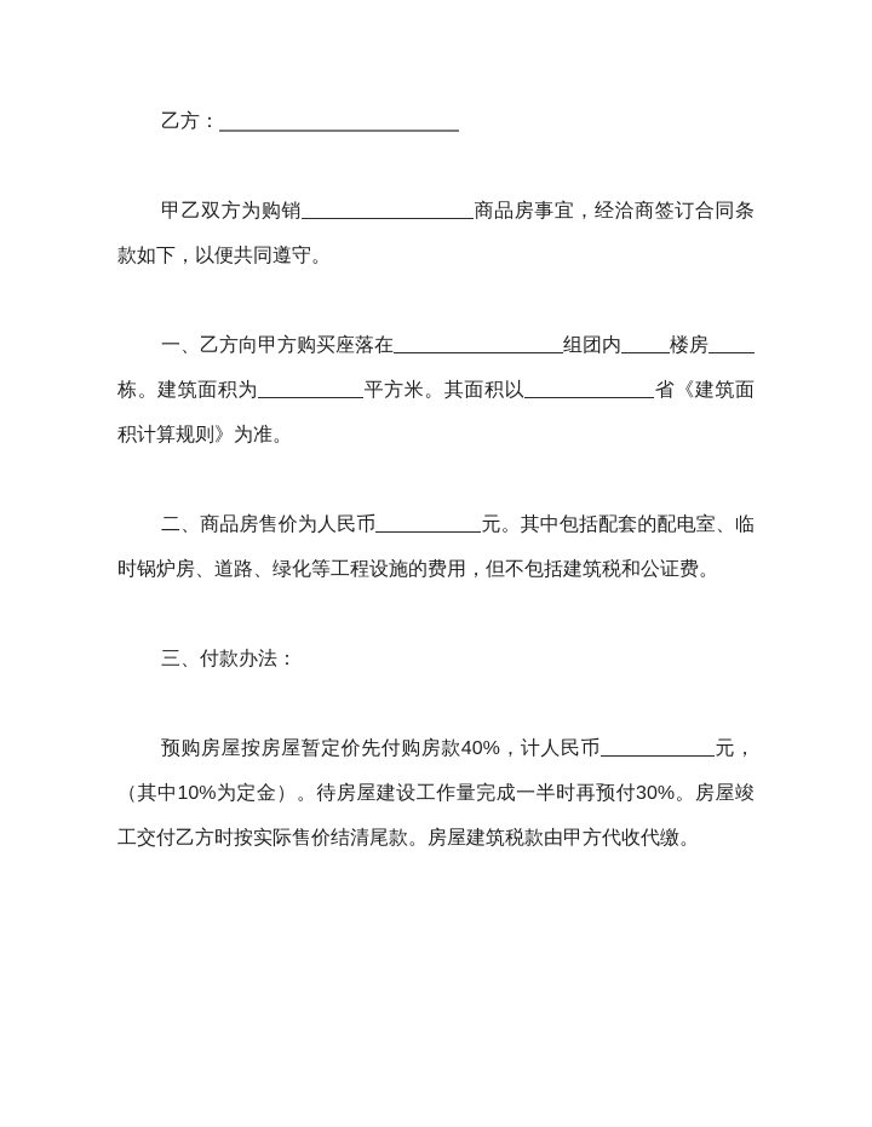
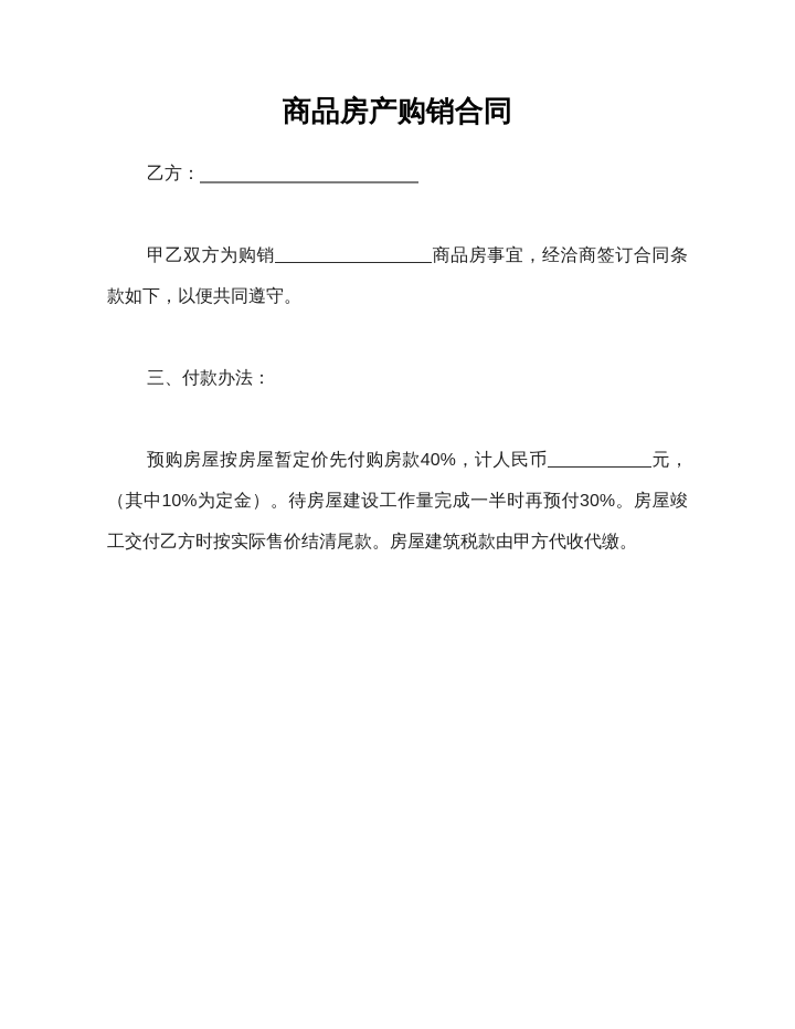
+ 商品房产购销合同
  乙方：
  甲乙双方为购销 商品房事宜，经洽商签订合同条款如下，以便共同遵守。
- 一、乙方向甲方购买座落在 组团内 楼房栋。建筑面积为 平方米。其面积以 省《建筑面积计算规则》为准。
- 二、商品房售价为人民币 元。其中包括配套的配电室、临时锅炉房、道路、绿化等工程设施的费用，但不包括建筑税和公证费。
  三、付款办法：
  预购房屋按房屋暂定价先付购房款40%，计人民币 元，（其中10%为定金）。待房屋建设工作量完成一半时再预付30%。房屋竣工交付乙方时按实际售价结清尾款。房屋建筑税款由甲方代收代缴。
